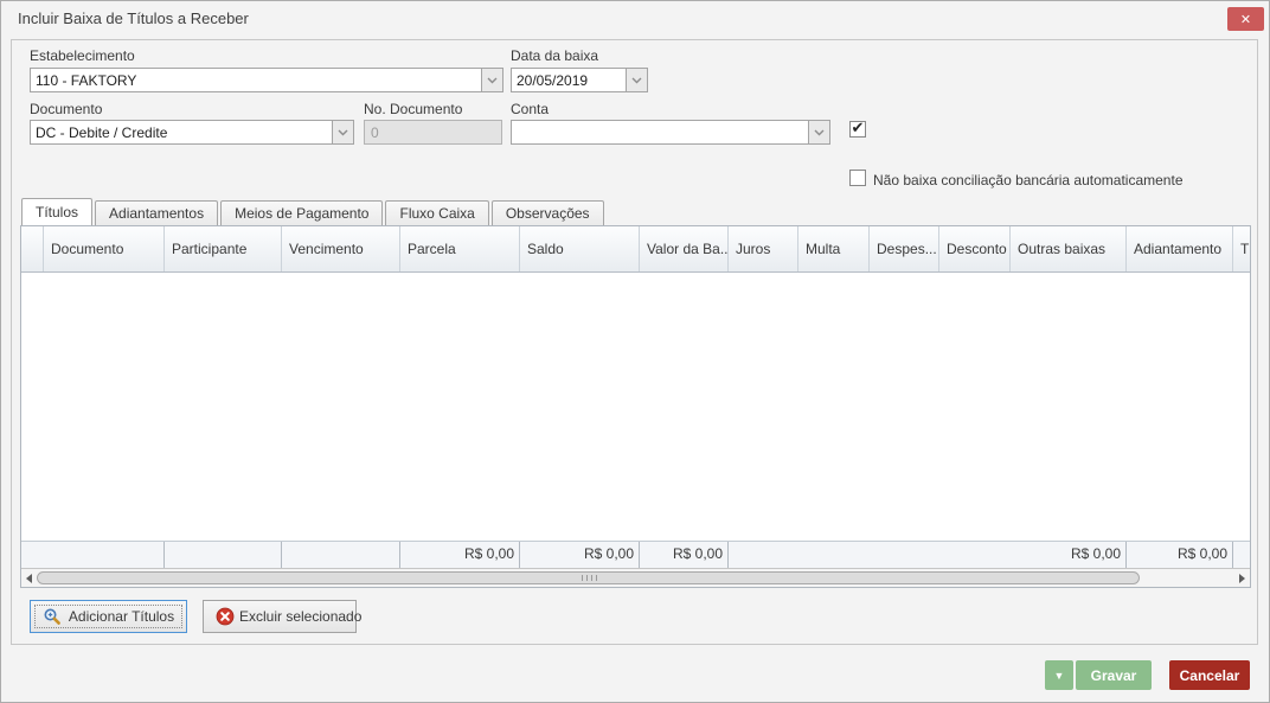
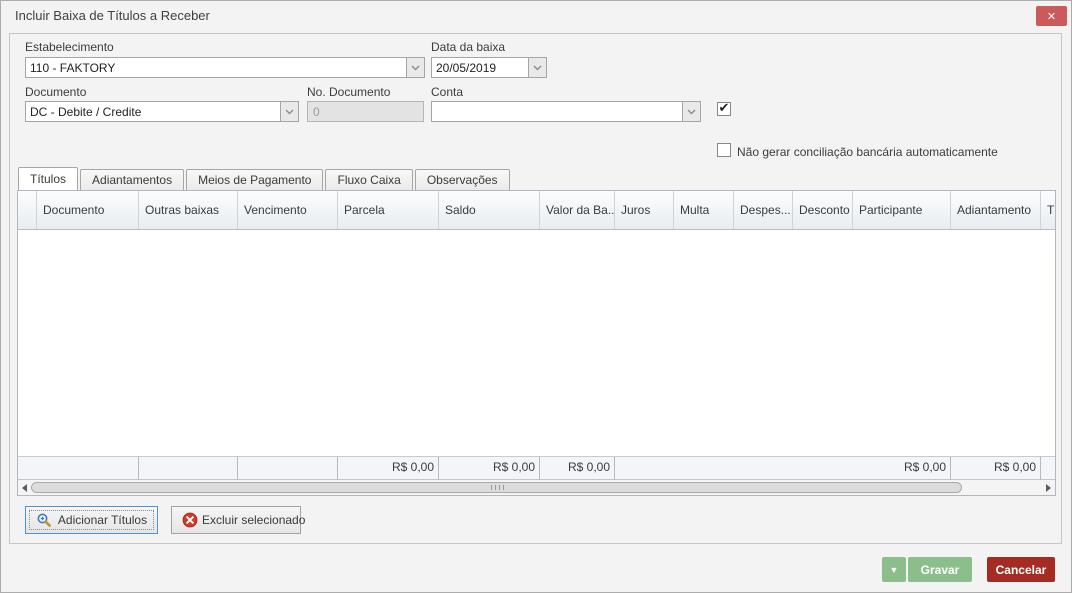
  Incluir Baixa de Títulos a Receber
  ✕
  Estabelecimento
  110 - FAKTORY
  Data da baixa
  20/05/2019
  Documento
  DC - Debite / Credite
  No. Documento
  0
  Conta
  ✔
- Não baixa conciliação bancária automaticamente
+ Não gerar conciliação bancária automaticamente
  Títulos
  Adiantamentos
  Meios de Pagamento
  Fluxo Caixa
  Observações
  Documento
- Participante
+ Outras baixas
  Vencimento
  Parcela
  Saldo
  Valor da Ba..
  Juros
  Multa
  Despes...
  Desconto
- Outras baixas
+ Participante
  Adiantamento
  T
  R$ 0,00
  R$ 0,00
  R$ 0,00
  R$ 0,00
  R$ 0,00
  Adicionar Títulos
  Excluir selecionado
  ▼
  Gravar
  Cancelar
